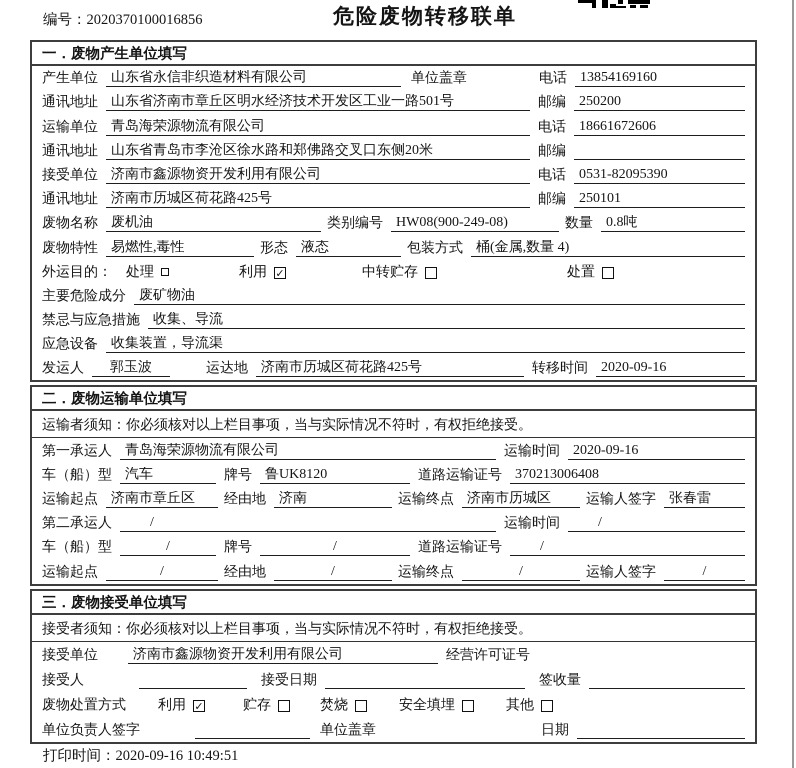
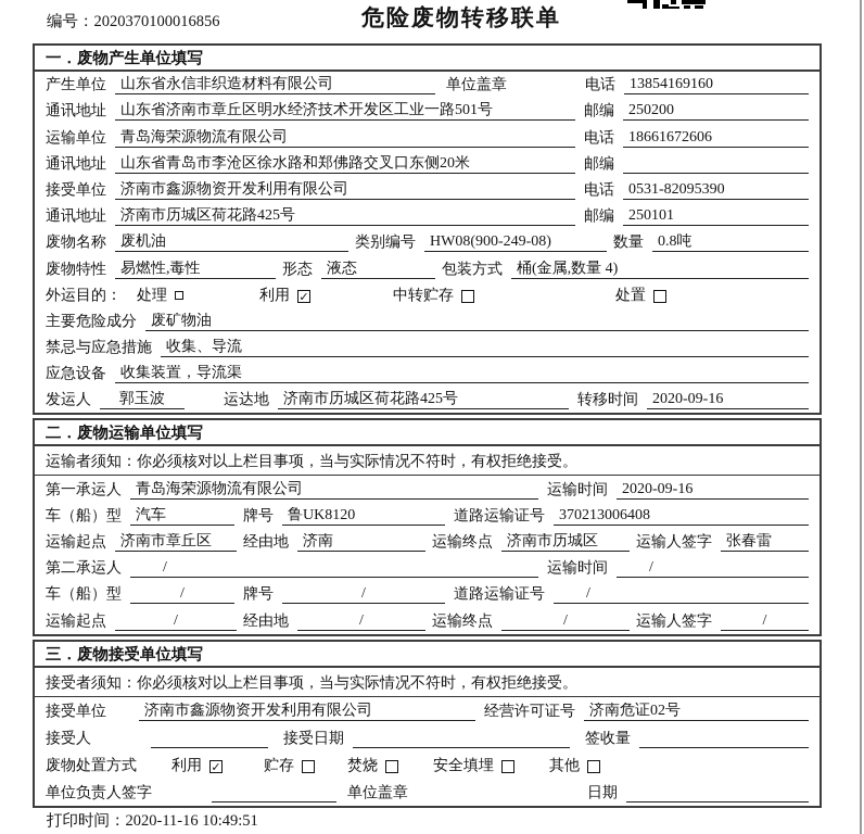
  编号：2020370100016856
  危险废物转移联单
  一．废物产生单位填写
  产生单位
  山东省永信非织造材料有限公司
  单位盖章
  电话
  13854169160
  通讯地址
  山东省济南市章丘区明水经济技术开发区工业一路501号
  邮编
  250200
  运输单位
  青岛海荣源物流有限公司
  电话
  18661672606
  通讯地址
  山东省青岛市李沧区徐水路和郑佛路交叉口东侧20米
  邮编
  接受单位
  济南市鑫源物资开发利用有限公司
  电话
  0531-82095390
  通讯地址
  济南市历城区荷花路425号
  邮编
  250101
  废物名称
  废机油
  类别编号
  HW08(900-249-08)
  数量
  0.8吨
  废物特性
  易燃性,毒性
  形态
  液态
  包装方式
  桶(金属,数量 4)
  外运目的：
  处理
  利用
  ✓
  中转贮存
  处置
  主要危险成分
  废矿物油
  禁忌与应急措施
  收集、导流
  应急设备
  收集装置，导流渠
  发运人
  郭玉波
  运达地
  济南市历城区荷花路425号
  转移时间
  2020-09-16
  二．废物运输单位填写
  运输者须知：你必须核对以上栏目事项，当与实际情况不符时，有权拒绝接受。
  第一承运人
  青岛海荣源物流有限公司
  运输时间
  2020-09-16
  车（船）型
  汽车
  牌号
  鲁UK8120
  道路运输证号
  370213006408
  运输起点
  济南市章丘区
  经由地
  济南
  运输终点
  济南市历城区
  运输人签字
  张春雷
  第二承运人
  /
  运输时间
  /
  车（船）型
  /
  牌号
  /
  道路运输证号
  /
  运输起点
  /
  经由地
  /
  运输终点
  /
  运输人签字
  /
  三．废物接受单位填写
  接受者须知：你必须核对以上栏目事项，当与实际情况不符时，有权拒绝接受。
  接受单位
  济南市鑫源物资开发利用有限公司
  经营许可证号
+ 济南危证02号
  接受人
  接受日期
  签收量
  废物处置方式
  利用
  ✓
  贮存
  焚烧
  安全填埋
  其他
  单位负责人签字
  单位盖章
  日期
- 打印时间：2020-09-16 10:49:51
+ 打印时间：2020-11-16 10:49:51
